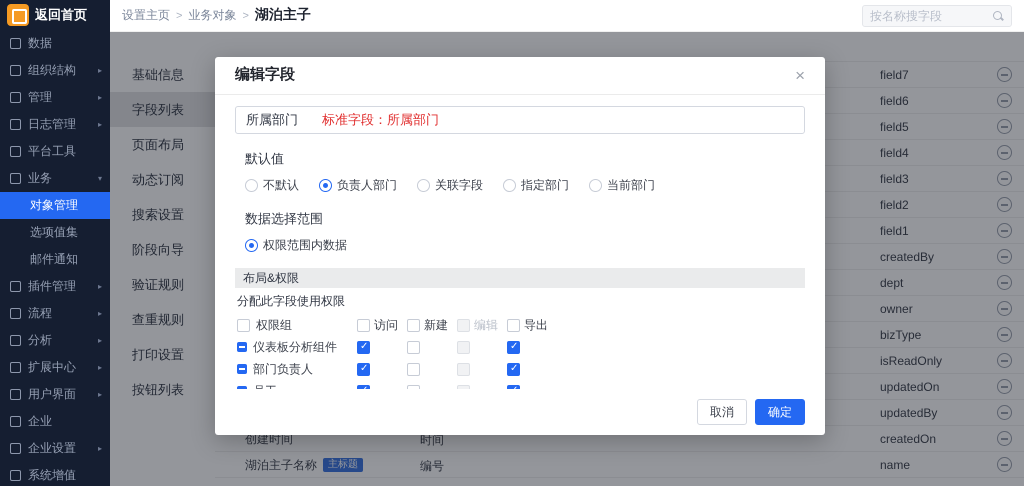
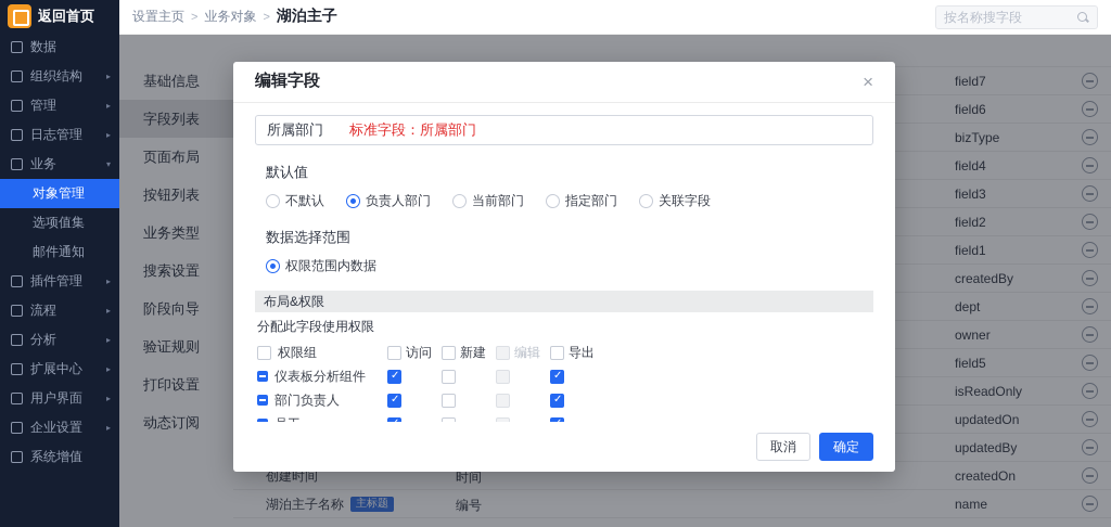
  返回首页
  数据
  组织结构
  ▸
  管理
  ▸
  日志管理
  ▸
- 平台工具
  业务
  ▾
  对象管理
  选项值集
  邮件通知
  插件管理
  ▸
  流程
  ▸
  分析
  ▸
  扩展中心
  ▸
  用户界面
  ▸
- 企业
  企业设置
  ▸
  系统增值
  设置主页
  >
  业务对象
  >
  湖泊主子
  按名称搜字段
  基础信息
  字段列表
  页面布局
- 动态订阅
+ 按钮列表
+ 业务类型
  搜索设置
  阶段向导
  验证规则
- 查重规则
  打印设置
- 按钮列表
+ 动态订阅
  field7
  field6
- field5
+ bizType
  field4
  field3
  field2
  field1
  createdBy
  dept
  owner
- bizType
+ field5
  isReadOnly
  updatedOn
  updatedBy
  创建时间
  时间
  createdOn
  湖泊主子名称
  主标题
  编号
  name
  编辑字段
  ×
  所属部门
  标准字段：所属部门
  默认值
  不默认
  负责人部门
- 关联字段
+ 当前部门
  指定部门
- 当前部门
+ 关联字段
  数据选择范围
  权限范围内数据
  布局&权限
  分配此字段使用权限
  权限组
  访问
  新建
  编辑
  导出
  仪表板分析组件
  部门负责人
  取消
  确定
